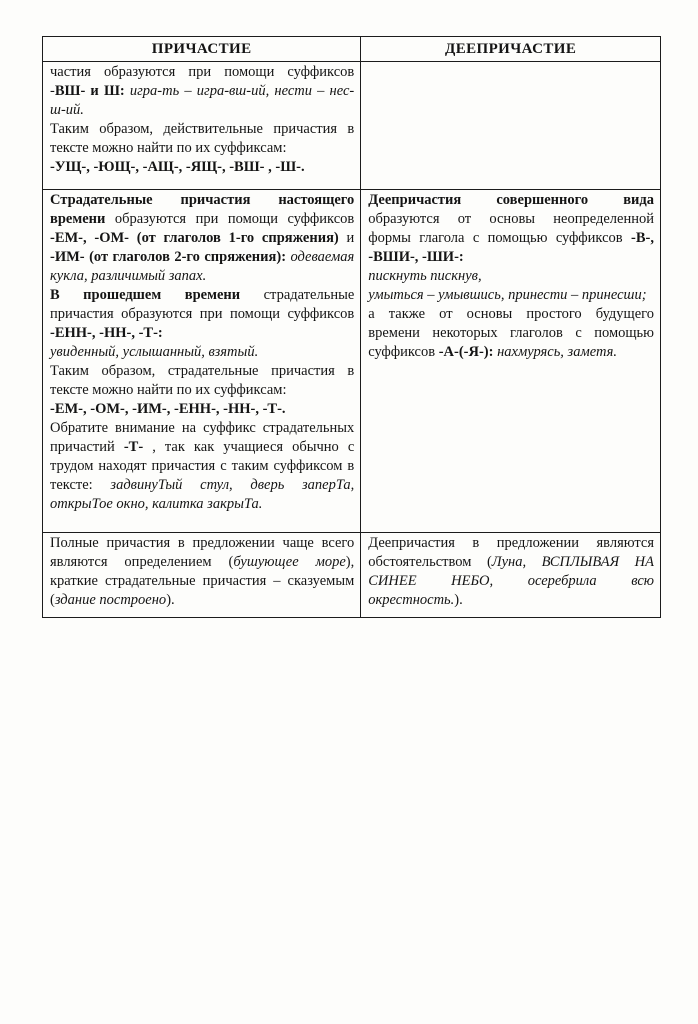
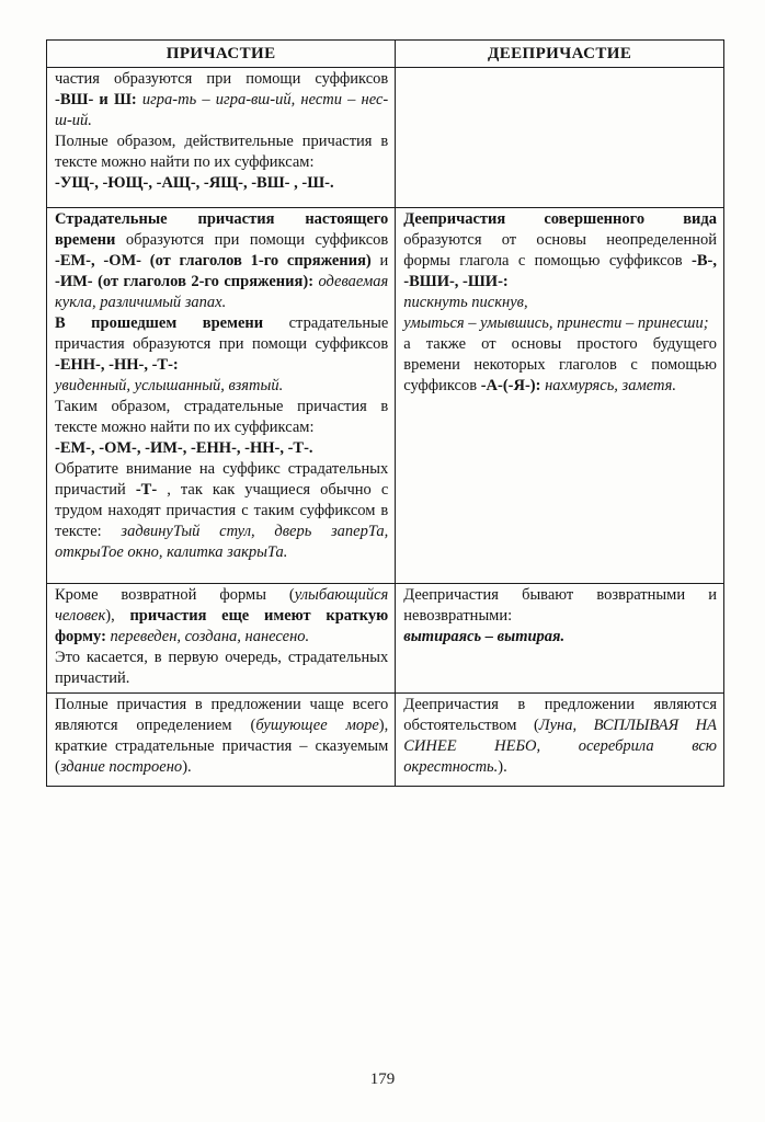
  ПРИЧАСТИЕ	ДЕЕПРИЧАСТИЕ
- частия образуются при помощи суффиксов -ВШ- и Ш: игра-ть – игра-вш-ий, нести – нес-ш-ий.Таким образом, действительные причастия в тексте можно найти по их суффиксам:-УЩ-, -ЮЩ-, -АЩ-, -ЯЩ-, -ВШ- , -Ш-.
+ частия образуются при помощи суффиксов -ВШ- и Ш: игра-ть – игра-вш-ий, нести – нес-ш-ий.Полные образом, действительные причастия в тексте можно найти по их суффиксам:-УЩ-, -ЮЩ-, -АЩ-, -ЯЩ-, -ВШ- , -Ш-.
  Страдательные причастия настоящего времени образуются при помощи суффиксов -ЕМ-, -ОМ- (от глаголов 1-го спряжения) и -ИМ- (от глаголов 2-го спряжения): одеваемая кукла, различимый запах.В прошедшем времени страдательные причастия образуются при помощи суффиксов -ЕНН-, -НН-, -Т-:увиденный, услышанный, взятый.Таким образом, страдательные причастия в тексте можно найти по их суффиксам:-ЕМ-, -ОМ-, -ИМ-, -ЕНН-, -НН-, -Т-.Обратите внимание на суффикс страдательных причастий -Т- , так как учащиеся обычно с трудом находят причастия с таким суффиксом в тексте: задвинуТый стул, дверь заперТа, открыТое окно, калитка закрыТа.	Деепричастия совершенного вида образуются от основы неопределенной формы глагола с помощью суффиксов -В-, -ВШИ-, -ШИ-:пискнуть пискнув,умыться – умывшись, принести – принесши;а также от основы простого будущего времени некоторых глаголов с помощью суффиксов -А-(-Я-): нахмурясь, заметя.
+ Кроме возвратной формы (улыбающийся человек), причастия еще имеют краткую форму: переведен, создана, нанесено.Это касается, в первую очередь, страдательных причастий.	Деепричастия бывают возвратными и невозвратными:вытираясь – вытирая.
  Полные причастия в предложении чаще всего являются определением (бушующее море), краткие страдательные причастия – сказуемым (здание построено).	Деепричастия в предложении являются обстоятельством (Луна, ВСПЛЫВАЯ НА СИНЕЕ НЕБО, осеребрила всю окрестность.).
+ 179
